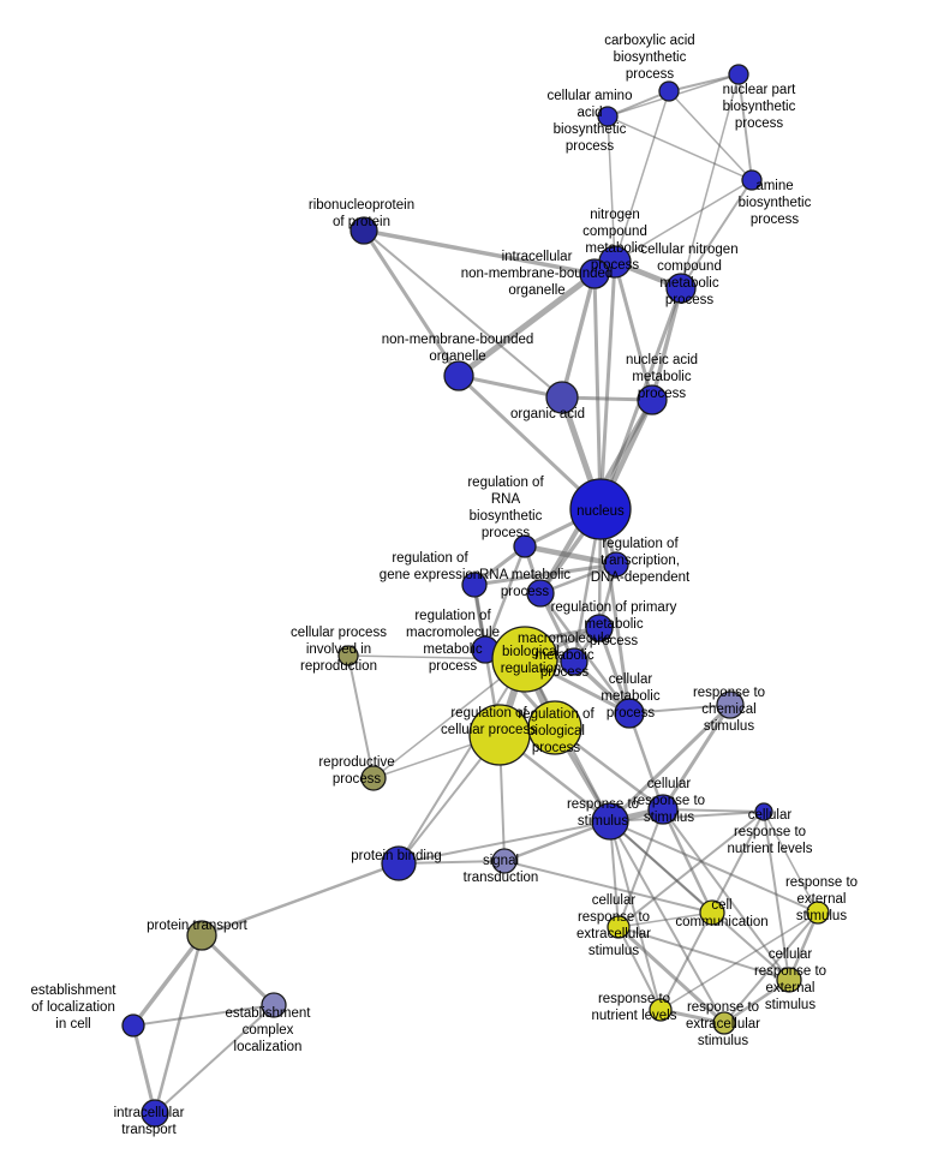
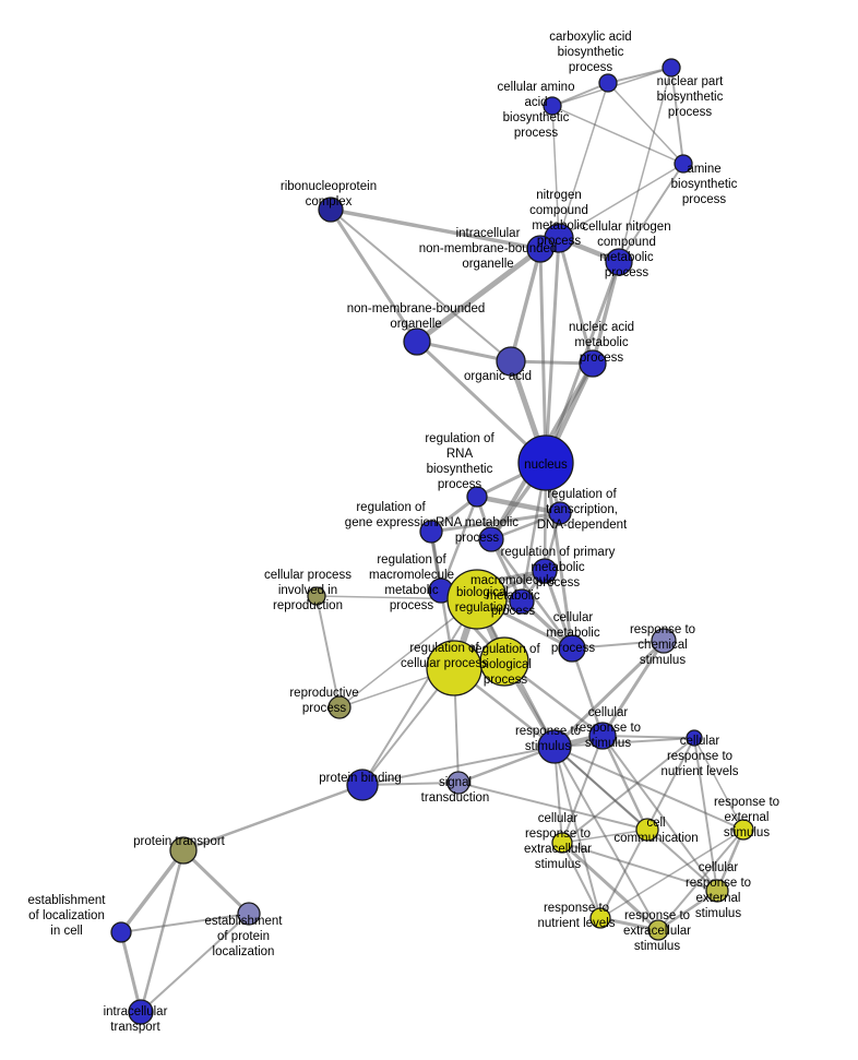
  carboxylic acid
  biosynthetic
  process
  nuclear part
  biosynthetic
  process
  cellular amino
  acid
  biosynthetic
  process
  amine
  biosynthetic
  process
  nitrogen
  compound
  metabolic
  process
  cellular nitrogen
  compound
  metabolic
  process
  ribonucleoprotein
- of protein
+ complex
  intracellular
  non-membrane-bounded
  organelle
  non-membrane-bounded
  organelle
  nucleic acid
  metabolic
  process
  organic acid
  nucleus
  regulation of
  RNA
  biosynthetic
  process
  regulation of
  transcription,
  DNA-dependent
  regulation of
  gene expression
  RNA metabolic
  process
  regulation of
  macromolecule
  metabolic
  process
  regulation of primary
  metabolic
  process
  macromolecule
  metabolic
  process
  cellular
  metabolic
  process
  biological
  regulation
  regulation of
  cellular process
  regulation of
  biological
  process
  response to
  chemical
  stimulus
  response to
  stimulus
  cellular
  response to
  stimulus
  cellular process
  involved in
  reproduction
  reproductive
  process
  protein binding
  signal
  transduction
  protein transport
  establishment
  of localization
  in cell
  establishment
- complex
+ of protein
  localization
  intracellular
  transport
  cellular
  response to
  nutrient levels
  response to
  external
  stimulus
  cell
  communication
  cellular
  response to
  extracellular
  stimulus
  cellular
  response to
  external
  stimulus
  response to
  nutrient levels
  response to
  extracellular
  stimulus
